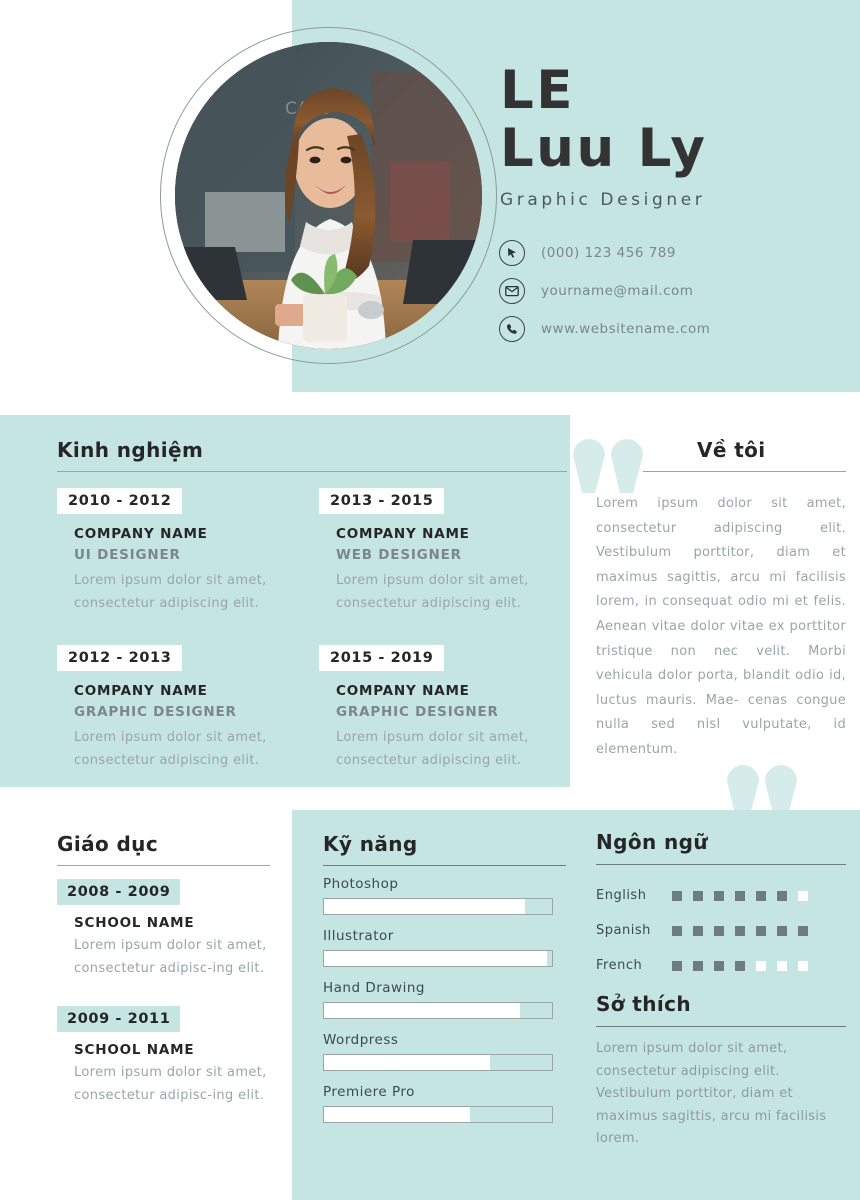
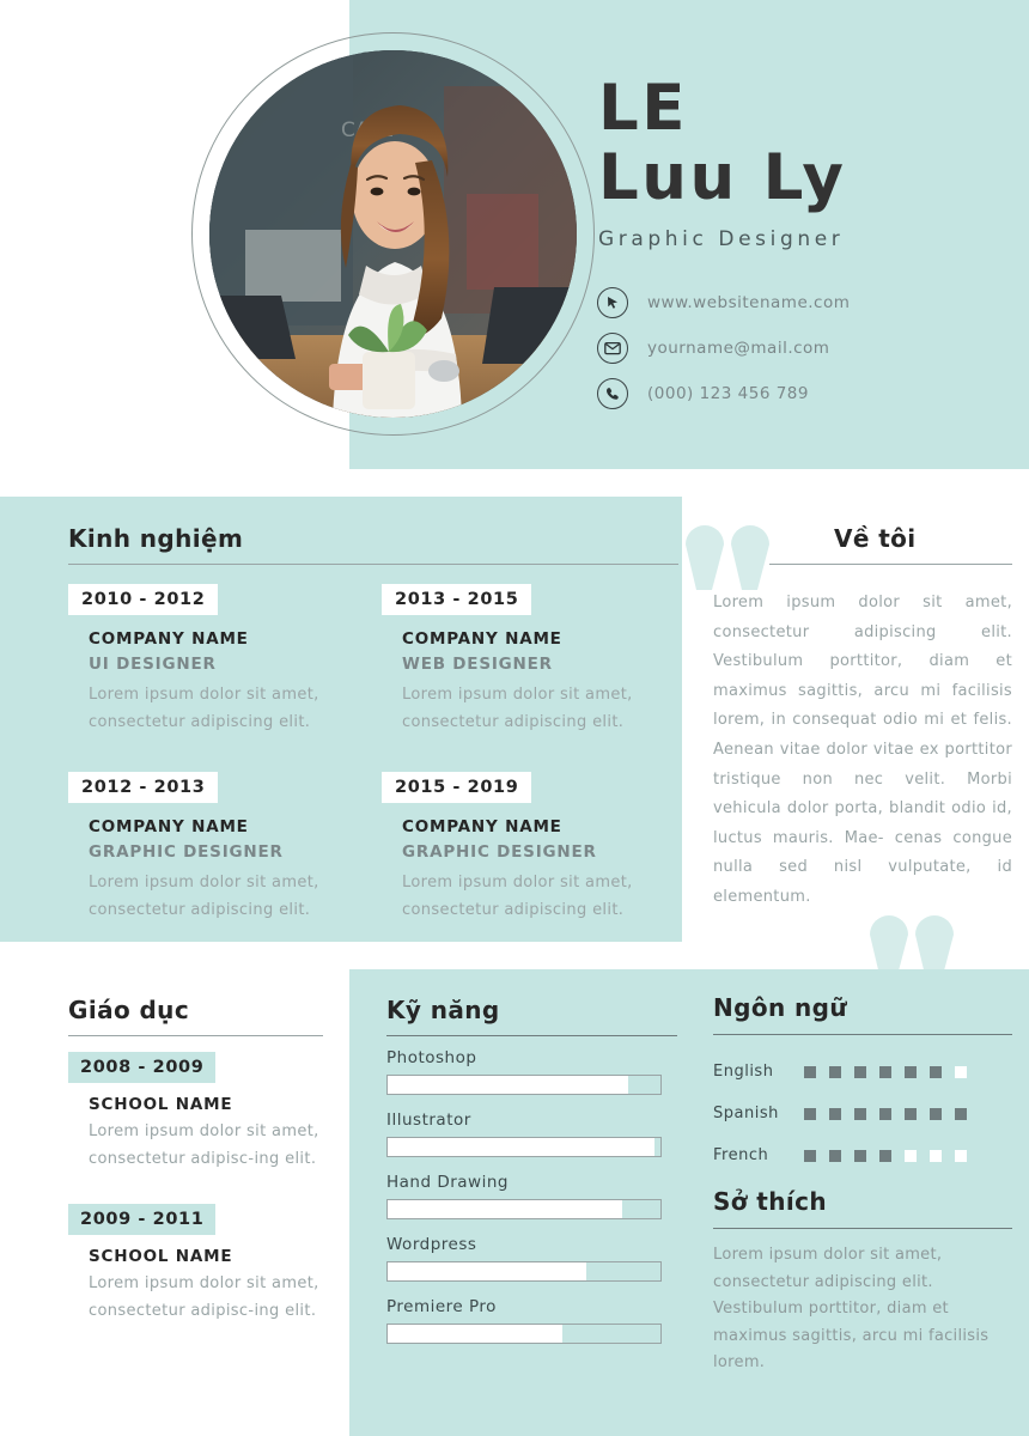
  LE
  Luu Ly
  Graphic Designer
- (000) 123 456 789
+ www.websitename.com
  yourname@mail.com
- www.websitename.com
+ (000) 123 456 789
  Kinh nghiệm
  2010 - 2012
  COMPANY NAME
  UI DESIGNER
  Lorem ipsum dolor sit amet, consectetur adipiscing elit.
  2012 - 2013
  COMPANY NAME
  GRAPHIC DESIGNER
  Lorem ipsum dolor sit amet, consectetur adipiscing elit.
  2013 - 2015
  COMPANY NAME
  WEB DESIGNER
  Lorem ipsum dolor sit amet, consectetur adipiscing elit.
  2015 - 2019
  COMPANY NAME
  GRAPHIC DESIGNER
  Lorem ipsum dolor sit amet, consectetur adipiscing elit.
  Về tôi
  Lorem ipsum dolor sit amet, consectetur adipiscing elit. Vestibulum porttitor, diam et maximus sagittis, arcu mi facilisis lorem, in consequat odio mi et felis. Aenean vitae dolor vitae ex porttitor tristique non nec velit. Morbi vehicula dolor porta, blandit odio id, luctus mauris. Mae- cenas congue nulla sed nisl vulputate, id elementum.
  Giáo dục
  2008 - 2009
  SCHOOL NAME
  Lorem ipsum dolor sit amet, consectetur adipisc-ing elit.
  2009 - 2011
  SCHOOL NAME
  Lorem ipsum dolor sit amet, consectetur adipisc-ing elit.
  Kỹ năng
  Photoshop
  Illustrator
  Hand Drawing
  Wordpress
  Premiere Pro
  Ngôn ngữ
  English
  Spanish
  French
  Sở thích
  Lorem ipsum dolor sit amet, consectetur adipiscing elit. Vestibulum porttitor, diam et maximus sagittis, arcu mi facilisis lorem.
